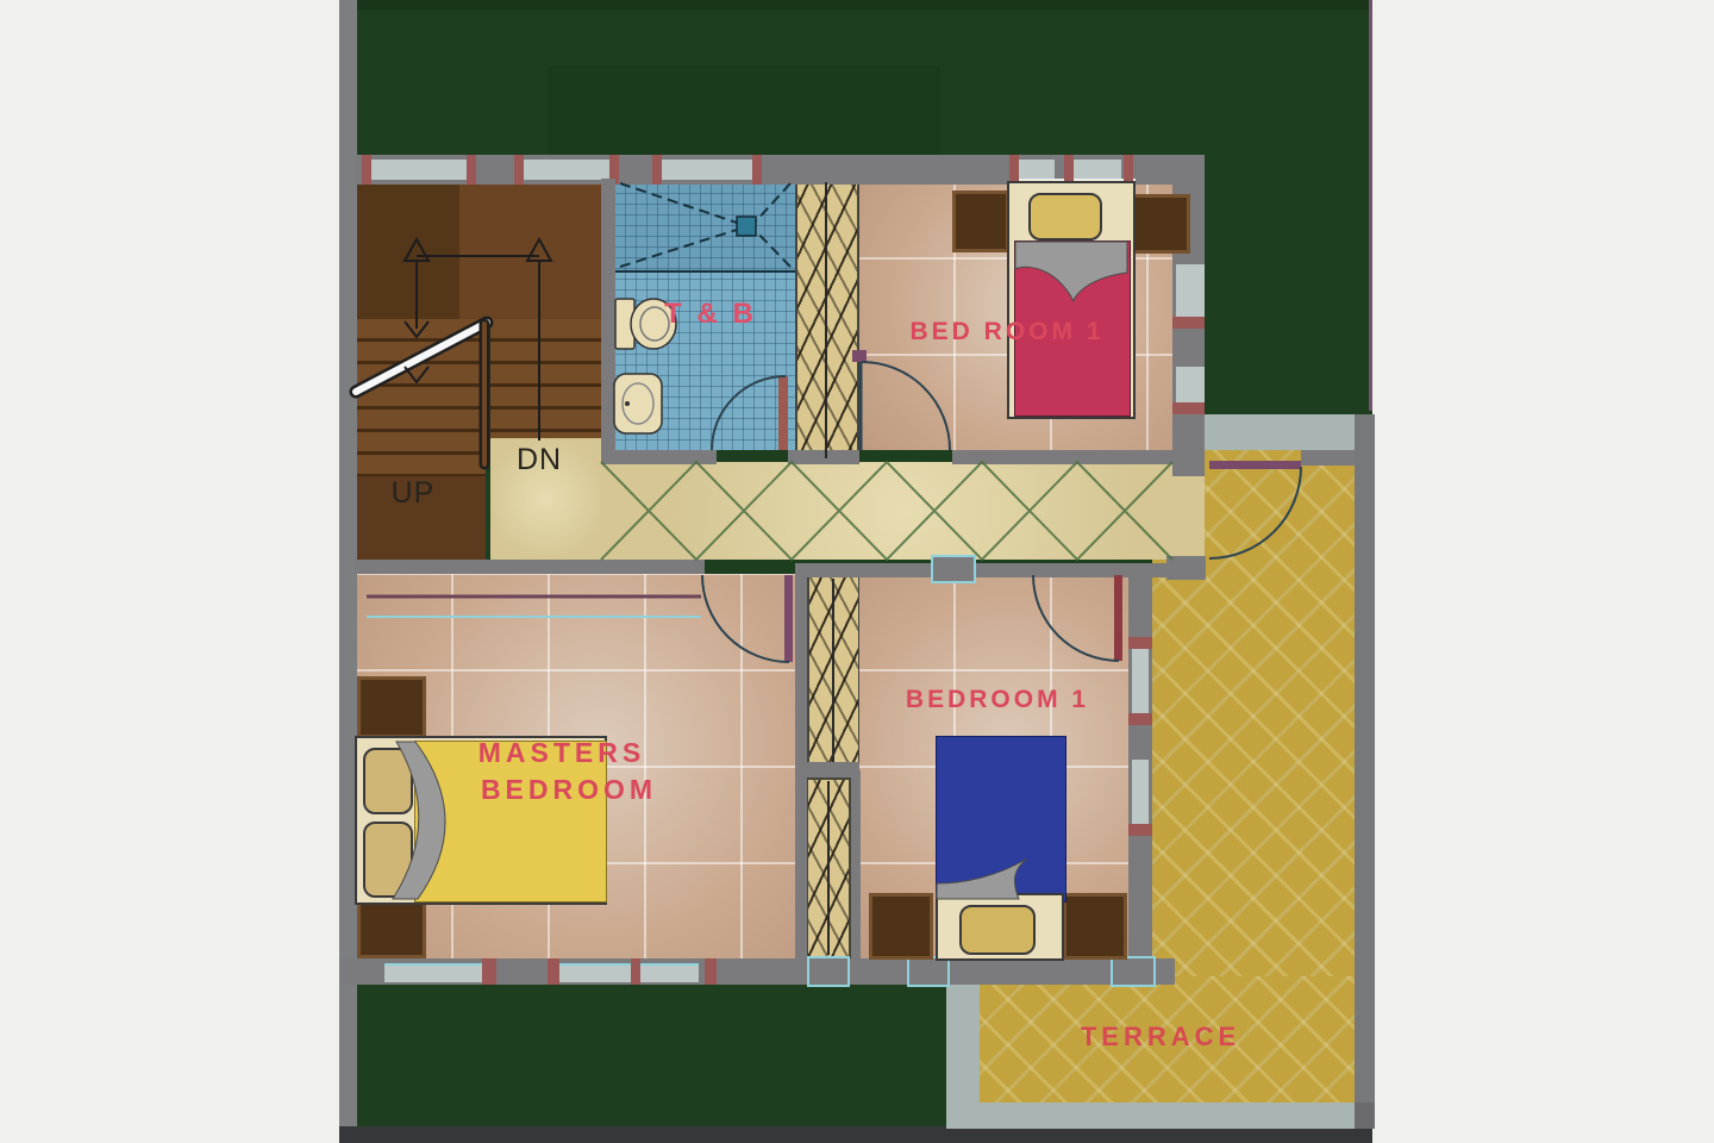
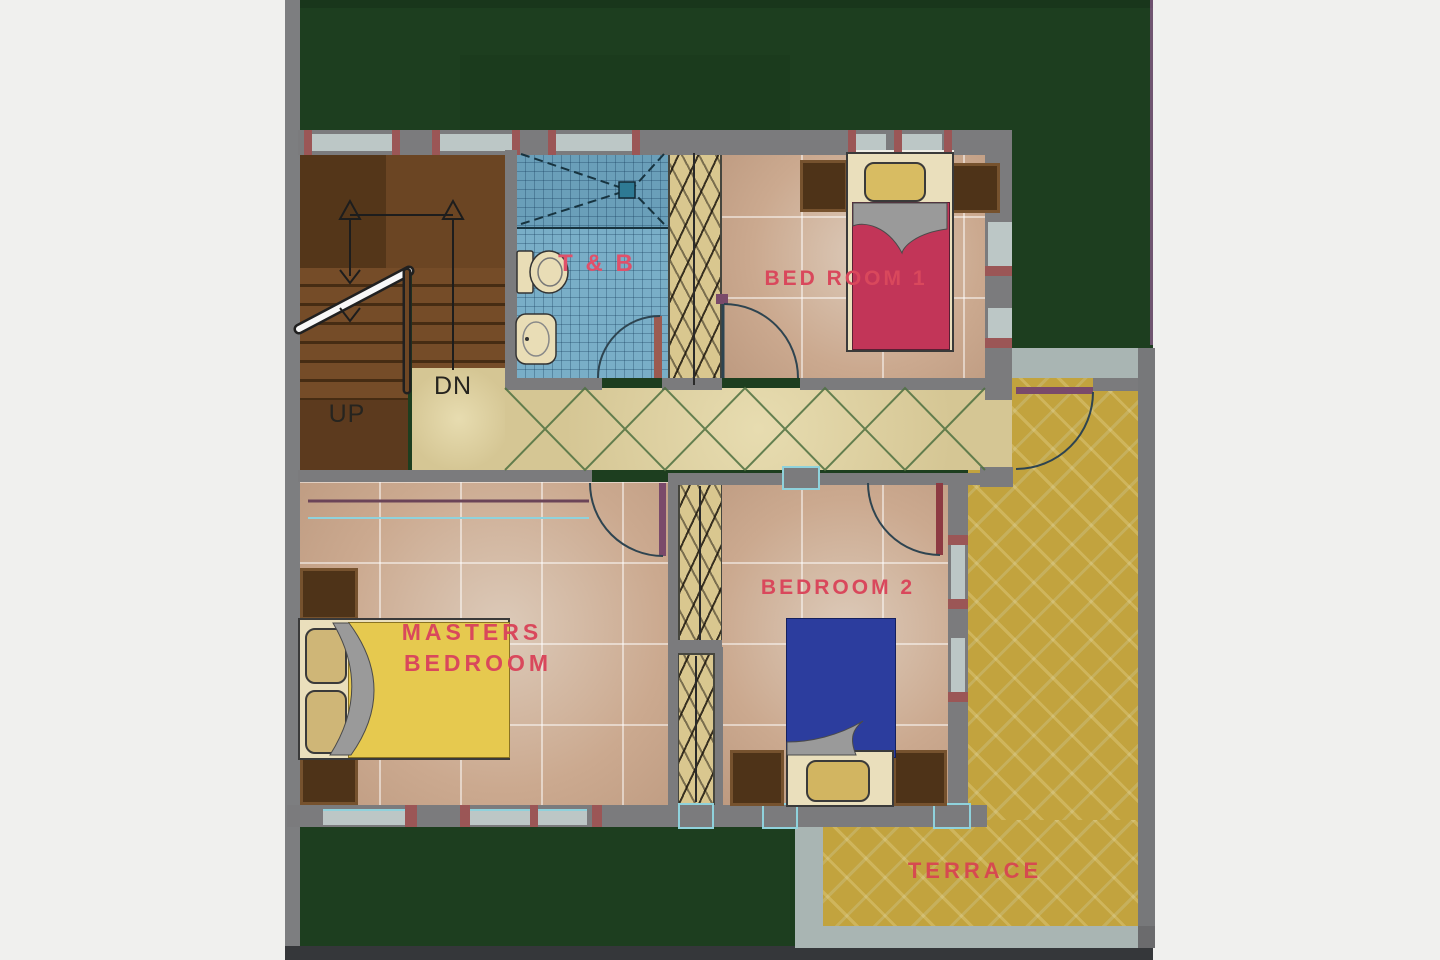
  T & B
  BED ROOM 1
  MASTERS
  BEDROOM
- BEDROOM 1
+ BEDROOM 2
  TERRACE
  UP
  DN
